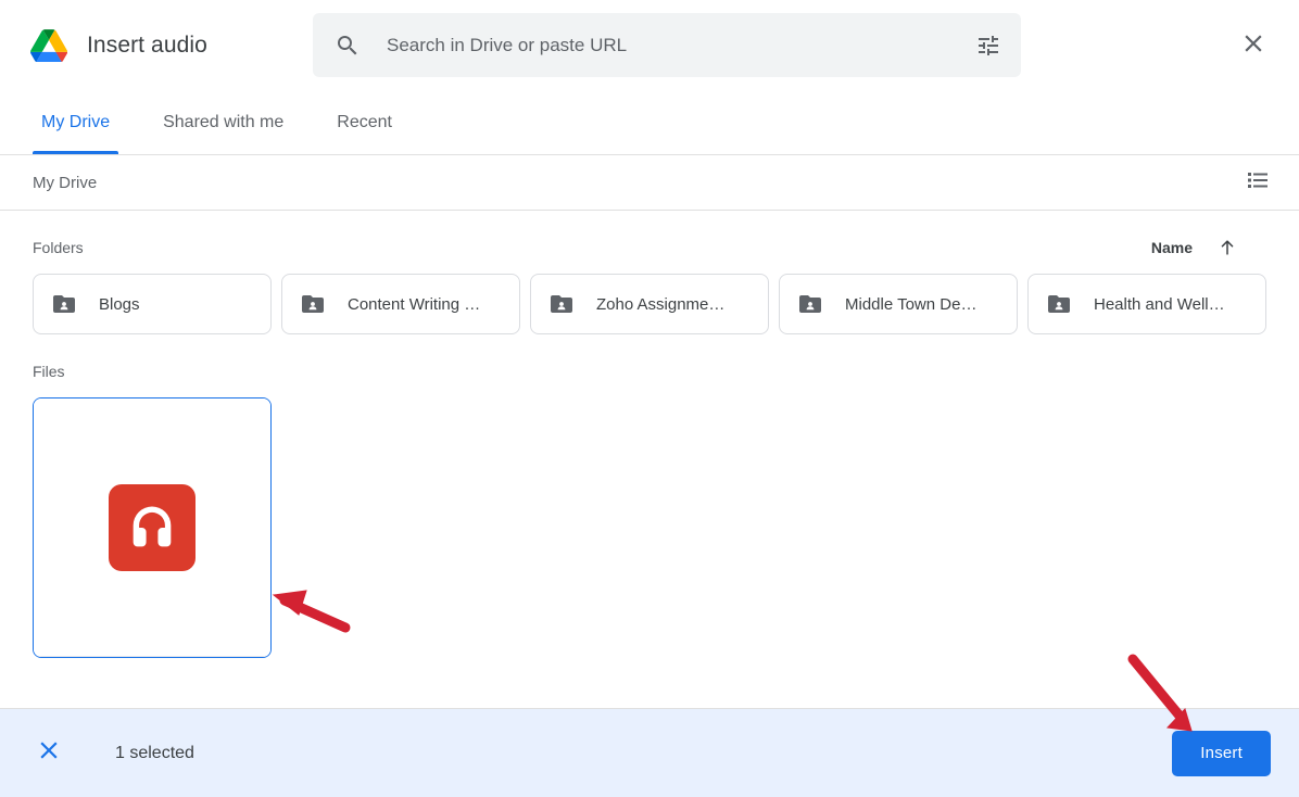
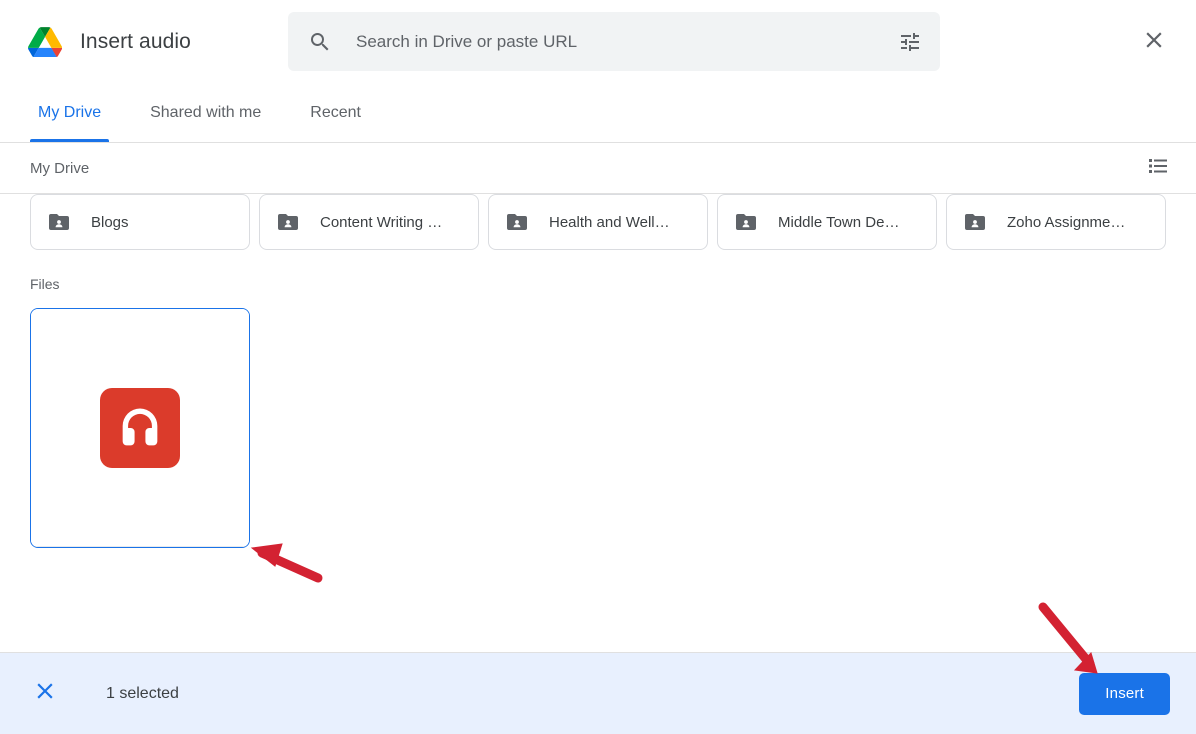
  Insert audio
  Search in Drive or paste URL
  My Drive
  Shared with me
  Recent
  My Drive
- Folders
- Name
  Blogs
  Content Writing …
- Zoho Assignme…
+ Health and Well…
  Middle Town De…
- Health and Well…
+ Zoho Assignme…
  Files
  1 selected
  Insert
